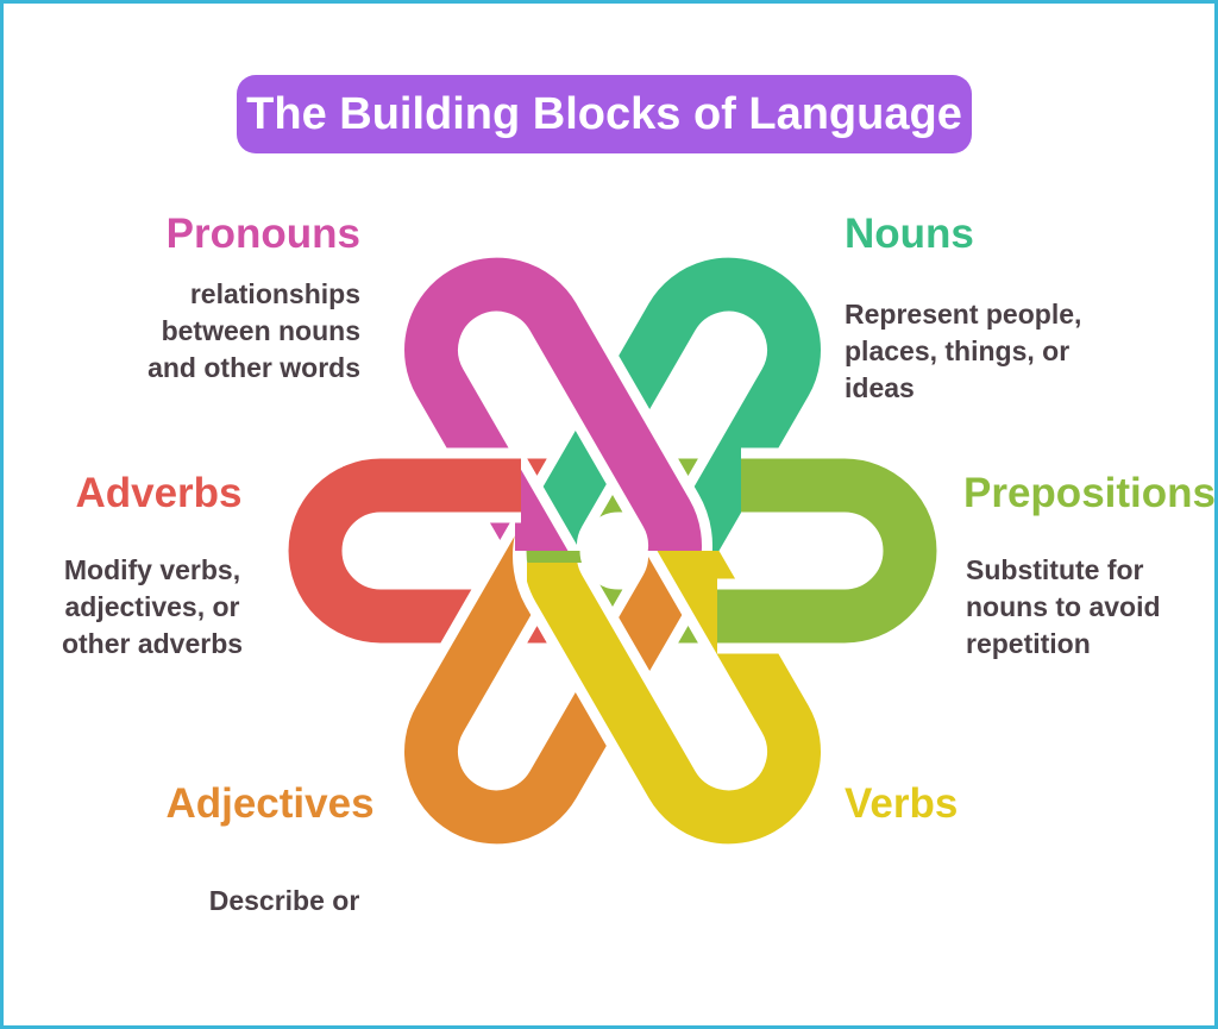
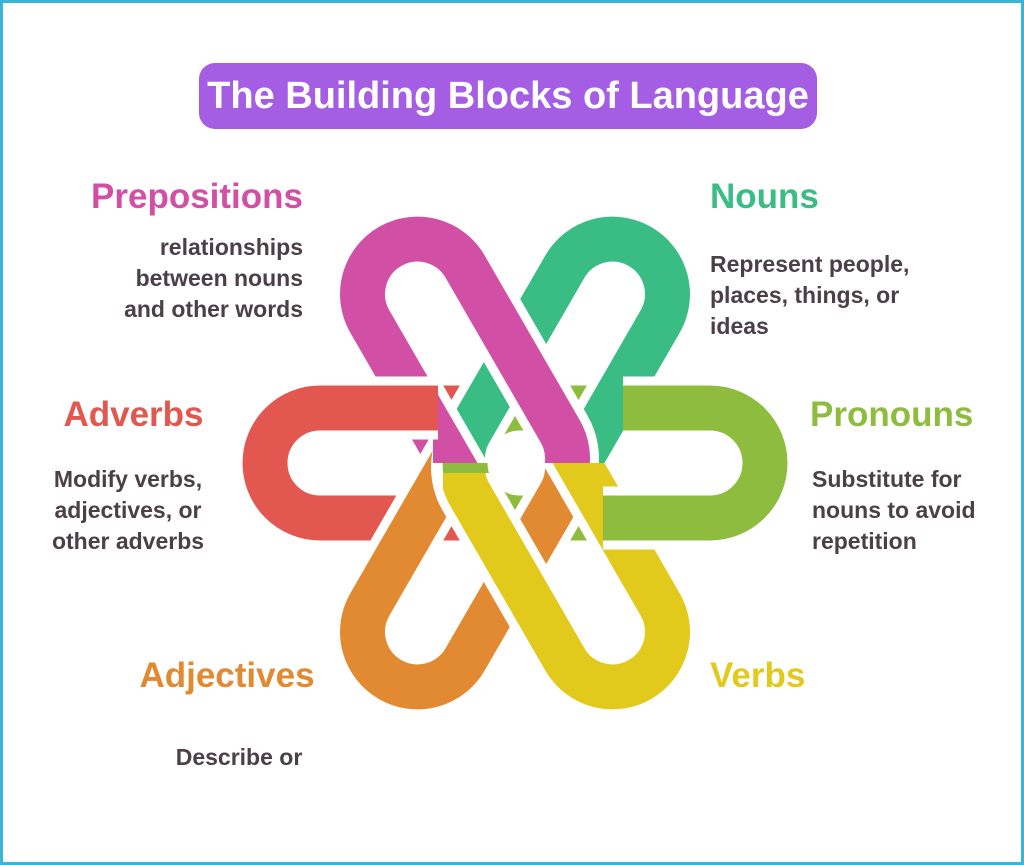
  The Building Blocks of Language
- Pronouns
+ Prepositions
  relationships
  between nouns
  and other words
  Nouns
  Represent people,
  places, things, or
  ideas
  Adverbs
  Modify verbs,
  adjectives, or
  other adverbs
- Prepositions
+ Pronouns
  Substitute for
  nouns to avoid
  repetition
  Adjectives
  Describe or
  Verbs
